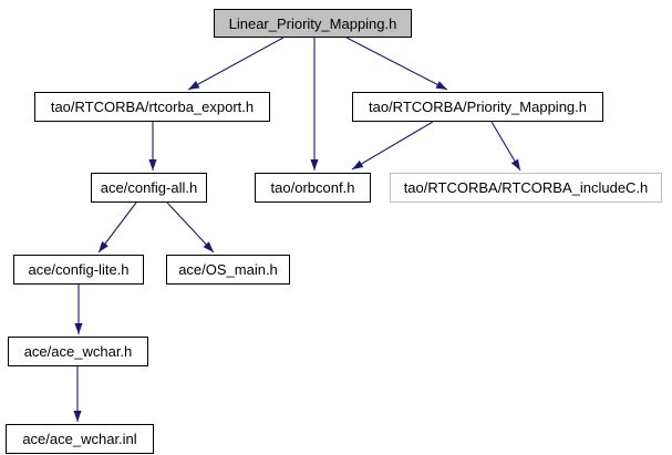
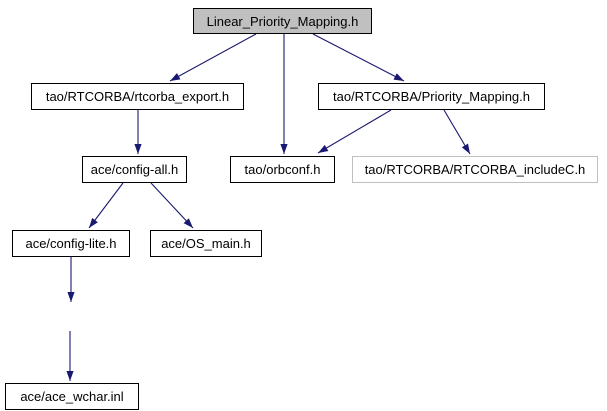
  Linear_Priority_Mapping.h
  tao/RTCORBA/rtcorba_export.h
  tao/RTCORBA/Priority_Mapping.h
  ace/config-all.h
  tao/orbconf.h
  tao/RTCORBA/RTCORBA_includeC.h
  ace/config-lite.h
  ace/OS_main.h
- ace/ace_wchar.h
  ace/ace_wchar.inl
